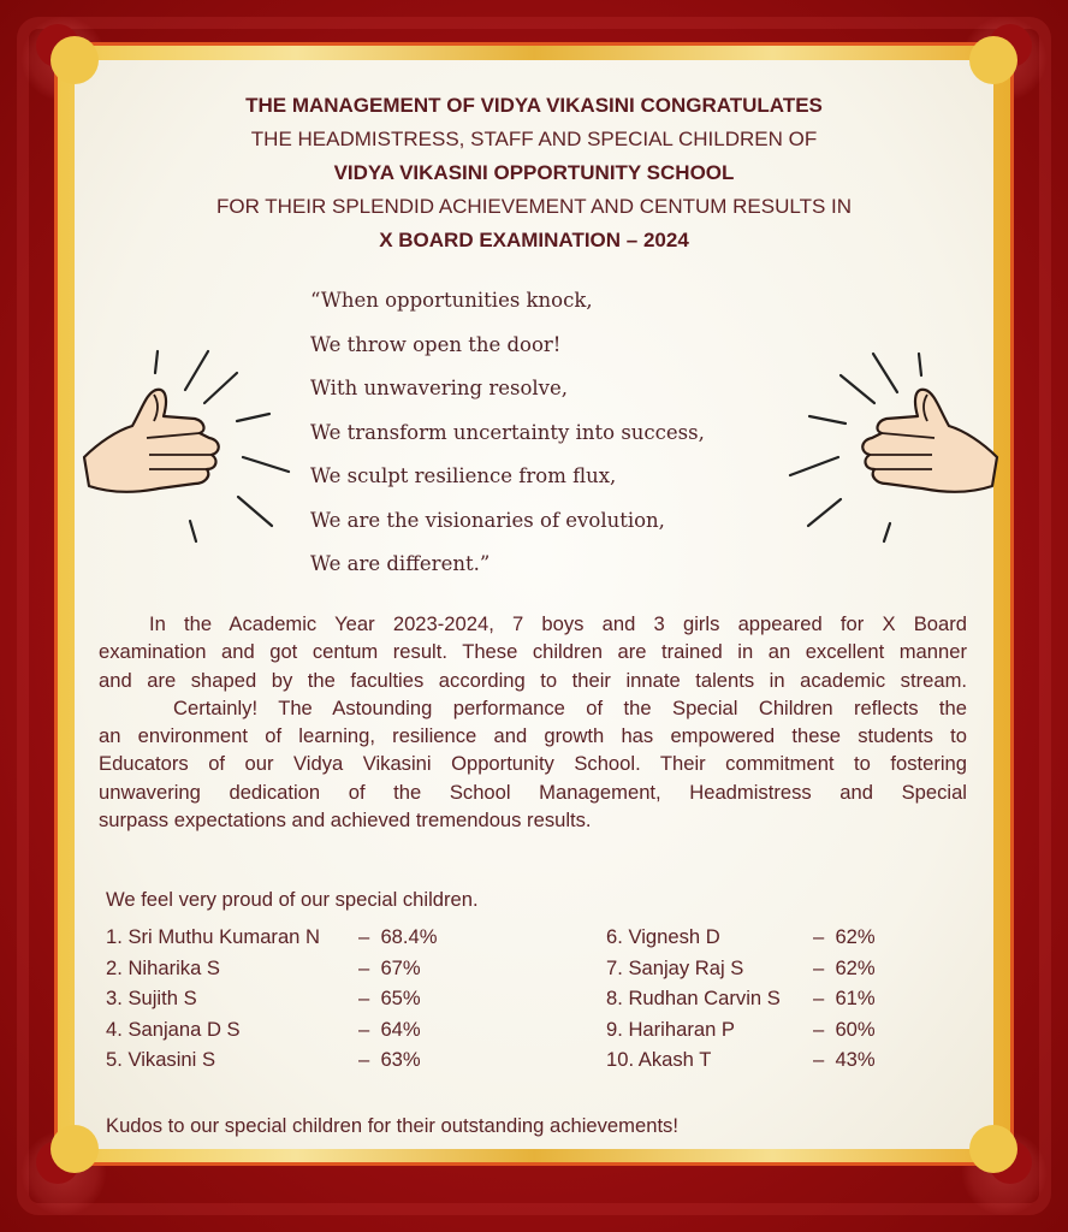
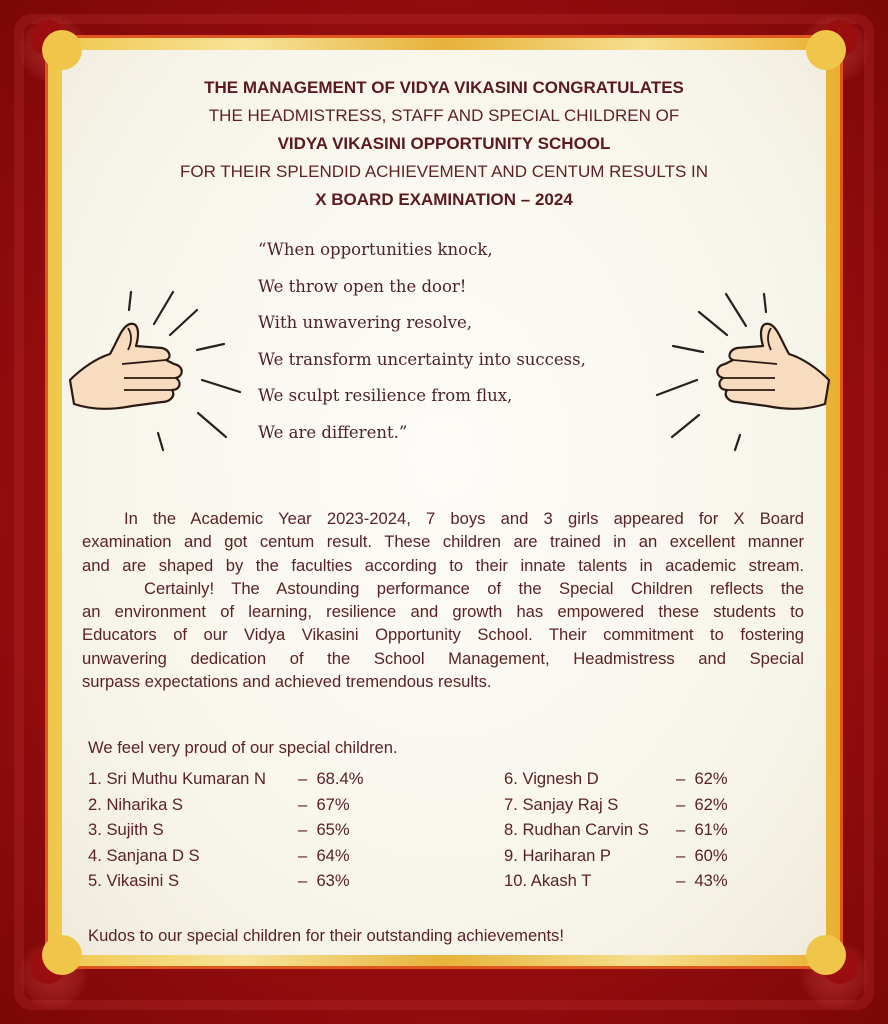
  THE MANAGEMENT OF VIDYA VIKASINI CONGRATULATES
  THE HEADMISTRESS, STAFF AND SPECIAL CHILDREN OF
  VIDYA VIKASINI OPPORTUNITY SCHOOL
  FOR THEIR SPLENDID ACHIEVEMENT AND CENTUM RESULTS IN
  X BOARD EXAMINATION – 2024
  “When opportunities knock,
  We throw open the door!
  With unwavering resolve,
  We transform uncertainty into success,
  We sculpt resilience from flux,
- We are the visionaries of evolution,
  We are different.”
  In the Academic Year 2023-2024, 7 boys and 3 girls appeared for X Board
  examination and got centum result. These children are trained in an excellent manner
  and are shaped by the faculties according to their innate talents in academic stream.
  Certainly! The Astounding performance of the Special Children reflects the
  an environment of learning, resilience and growth has empowered these students to
  Educators of our Vidya Vikasini Opportunity School. Their commitment to fostering
  unwavering dedication of the School Management, Headmistress and Special
  surpass expectations and achieved tremendous results.
  We feel very proud of our special children.
  1. Sri Muthu Kumaran N
  – 68.4%
  2. Niharika S
  – 67%
  3. Sujith S
  – 65%
  4. Sanjana D S
  – 64%
  5. Vikasini S
  – 63%
  6. Vignesh D
  – 62%
  7. Sanjay Raj S
  – 62%
  8. Rudhan Carvin S
  – 61%
  9. Hariharan P
  – 60%
  10. Akash T
  – 43%
  Kudos to our special children for their outstanding achievements!
